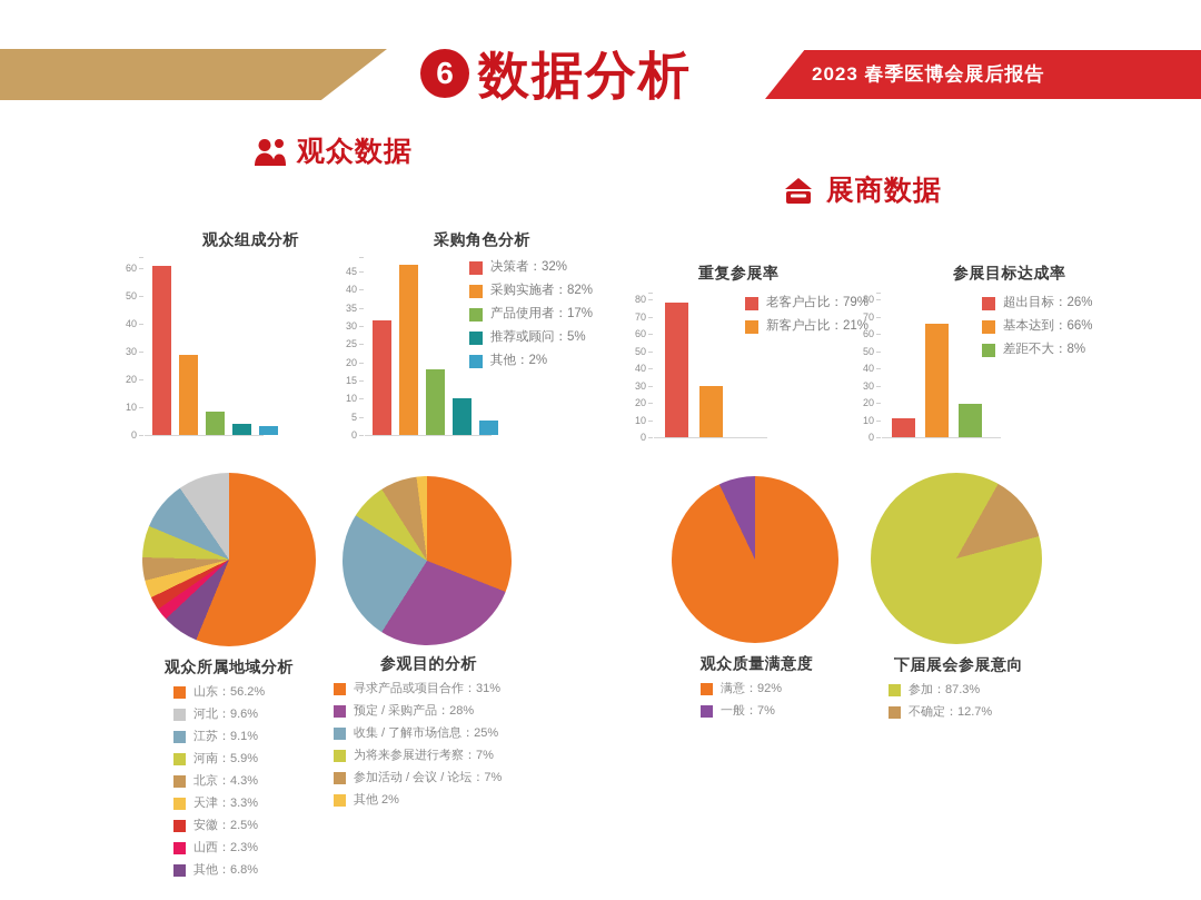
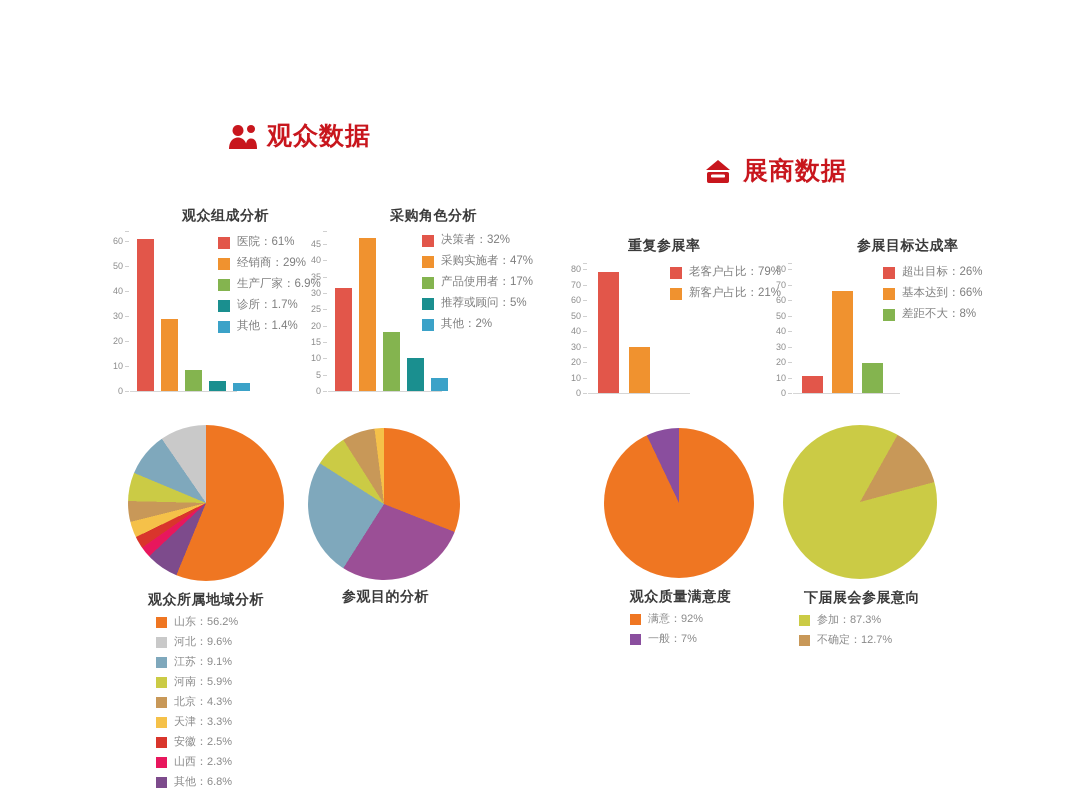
- 6
- 数据分析
- 2023 春季医博会展后报告
  观众数据
  展商数据
  观众组成分析
  0
  10
  20
  30
  40
  50
  60
+ 医院：61%
+ 经销商：29%
+ 生产厂家：6.9%
+ 诊所：1.7%
+ 其他：1.4%
  采购角色分析
  0
  5
  10
  15
  20
  25
  30
  35
  40
  45
  决策者：32%
- 采购实施者：82%
+ 采购实施者：47%
  产品使用者：17%
  推荐或顾问：5%
  其他：2%
  重复参展率
  0
  10
  20
  30
  40
  50
  60
  70
  80
  老客户占比：79%
  新客户占比：21%
  参展目标达成率
  0
  10
  20
  30
  40
  50
  60
  70
  80
  超出目标：26%
  基本达到：66%
  差距不大：8%
  观众所属地域分析
  山东：56.2%
  河北：9.6%
  江苏：9.1%
  河南：5.9%
  北京：4.3%
  天津：3.3%
  安徽：2.5%
  山西：2.3%
  其他：6.8%
  参观目的分析
- 寻求产品或项目合作：31%
- 预定 / 采购产品：28%
- 收集 / 了解市场信息：25%
- 为将来参展进行考察：7%
- 参加活动 / 会议 / 论坛：7%
- 其他 2%
  观众质量满意度
  满意：92%
  一般：7%
  下届展会参展意向
  参加：87.3%
  不确定：12.7%
